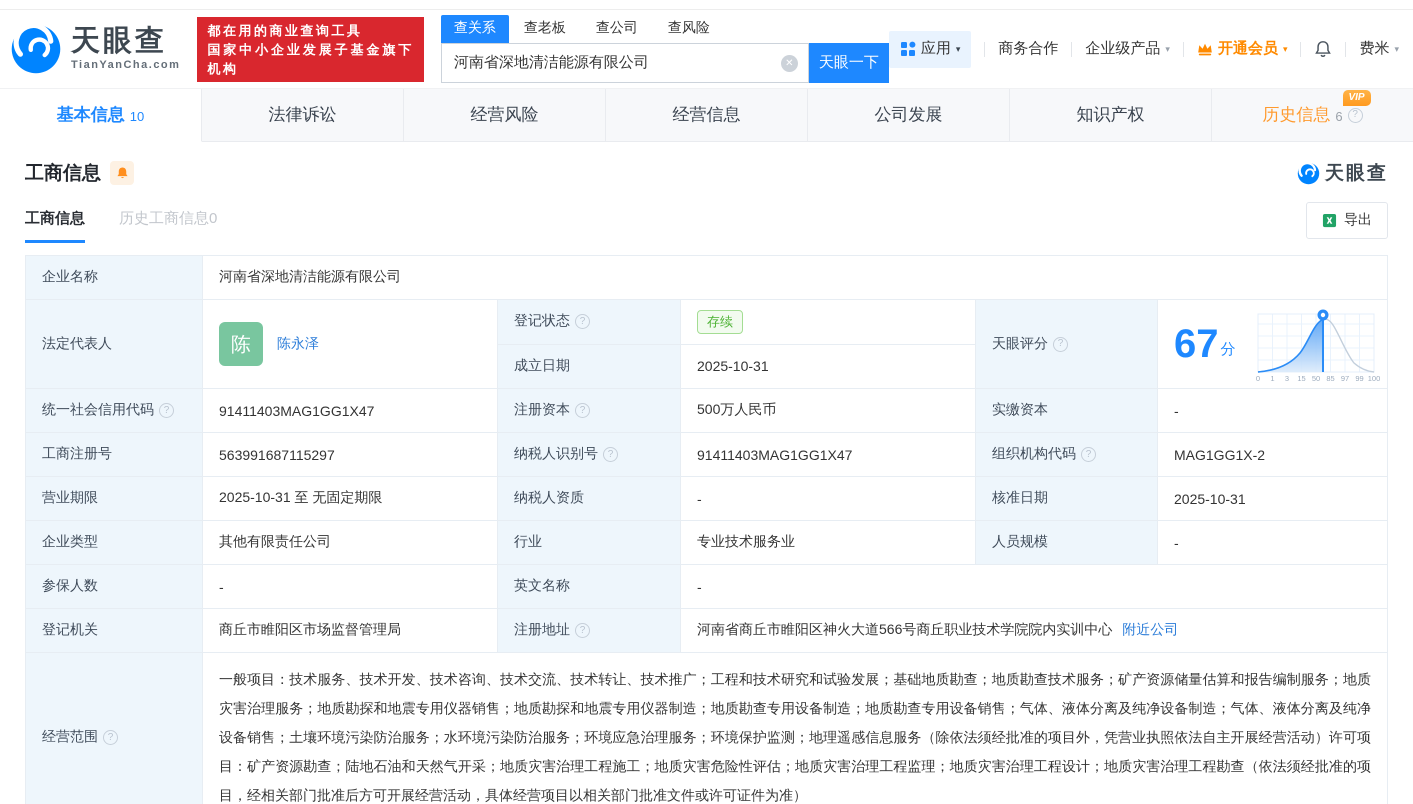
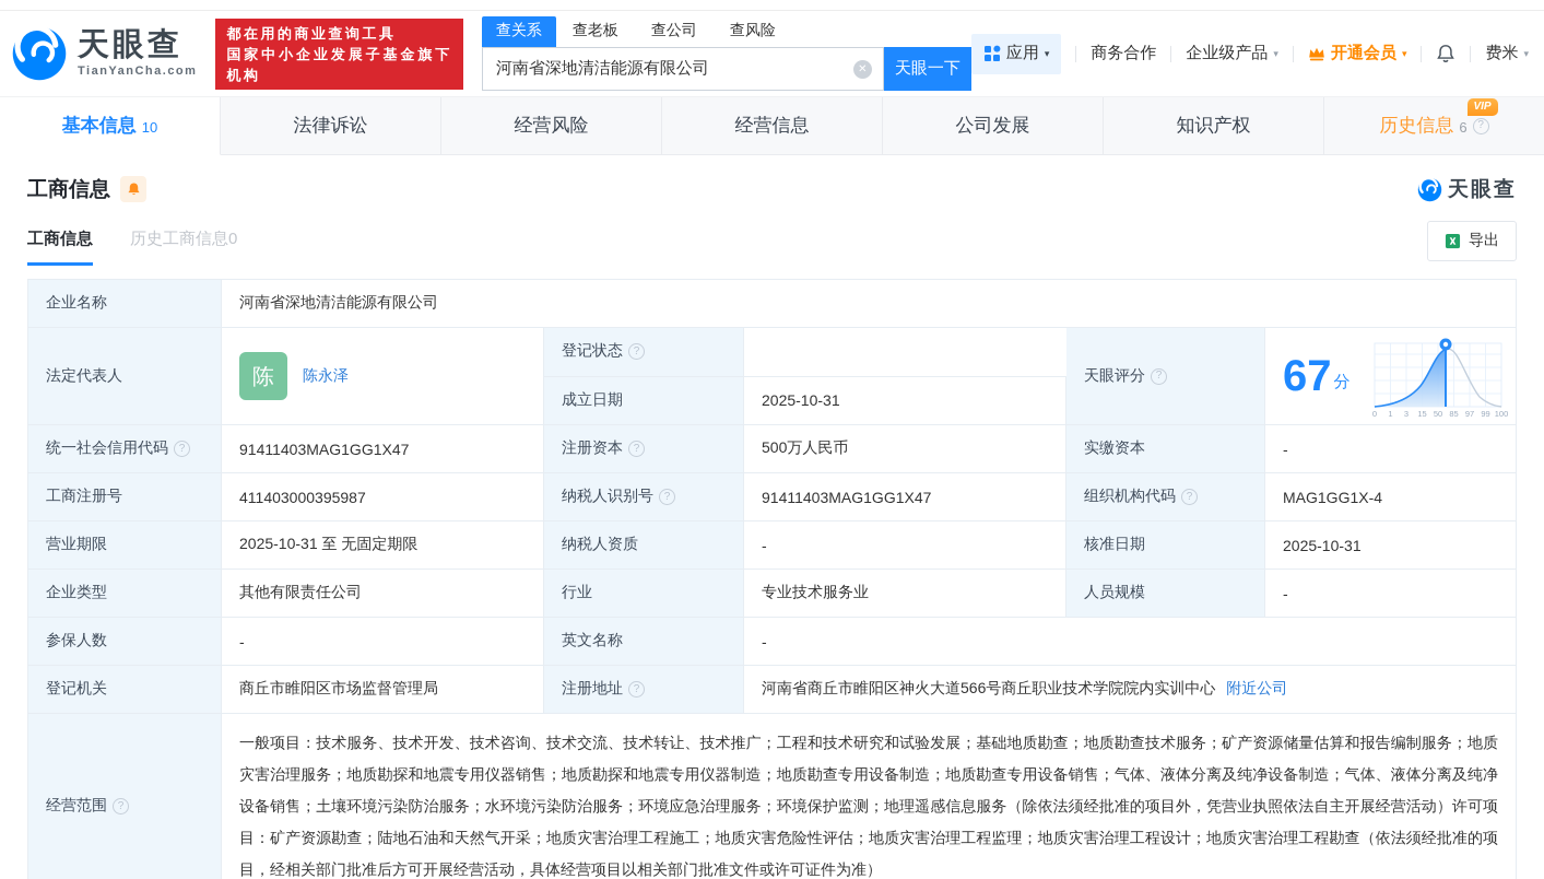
  天眼查
  TianYanCha.com
  都在用的商业查询工具
  国家中小企业发展子基金旗下机构
  查关系
  查老板
  查公司
  查风险
  河南省深地清洁能源有限公司
  ✕
  天眼一下
  应用
  ▾
  商务合作
  企业级产品
  ▾
  开通会员
  ▾
  费米
  ▾
  基本信息
  10
  法律诉讼
  经营风险
  经营信息
  公司发展
  知识产权
  历史信息
  6
  ?
  VIP
  工商信息
  天眼查
  工商信息
  历史工商信息0
  导出
  企业名称
  河南省深地清洁能源有限公司
  法定代表人
  陈
  陈永泽
  登记状态
  ?
- 存续
  成立日期
  2025-10-31
  天眼评分
  ?
  67
  分
  0
  1
  3
  15
  50
  85
  97
  99
  100
  统一社会信用代码
  ?
  91411403MAG1GG1X47
  注册资本
  ?
  500万人民币
  实缴资本
  -
  工商注册号
- 563991687115297
+ 411403000395987
  纳税人识别号
  ?
  91411403MAG1GG1X47
  组织机构代码
  ?
- MAG1GG1X-2
+ MAG1GG1X-4
  营业期限
  2025-10-31 至 无固定期限
  纳税人资质
  -
  核准日期
  2025-10-31
  企业类型
  其他有限责任公司
  行业
  专业技术服务业
  人员规模
  -
  参保人数
  -
  英文名称
  -
  登记机关
  商丘市睢阳区市场监督管理局
  注册地址
  ?
  河南省商丘市睢阳区神火大道566号商丘职业技术学院院内实训中心
  附近公司
  经营范围
  ?
  一般项目：技术服务、技术开发、技术咨询、技术交流、技术转让、技术推广；工程和技术研究和试验发展；基础地质勘查；地质勘查技术服务；矿产资源储量估算和报告编制服务；地质灾害治理服务；地质勘探和地震专用仪器销售；地质勘探和地震专用仪器制造；地质勘查专用设备制造；地质勘查专用设备销售；气体、液体分离及纯净设备制造；气体、液体分离及纯净设备销售；土壤环境污染防治服务；水环境污染防治服务；环境应急治理服务；环境保护监测；地理遥感信息服务（除依法须经批准的项目外，凭营业执照依法自主开展经营活动）许可项目：矿产资源勘查；陆地石油和天然气开采；地质灾害治理工程施工；地质灾害危险性评估；地质灾害治理工程监理；地质灾害治理工程设计；地质灾害治理工程勘查（依法须经批准的项目，经相关部门批准后方可开展经营活动，具体经营项目以相关部门批准文件或许可证件为准）
